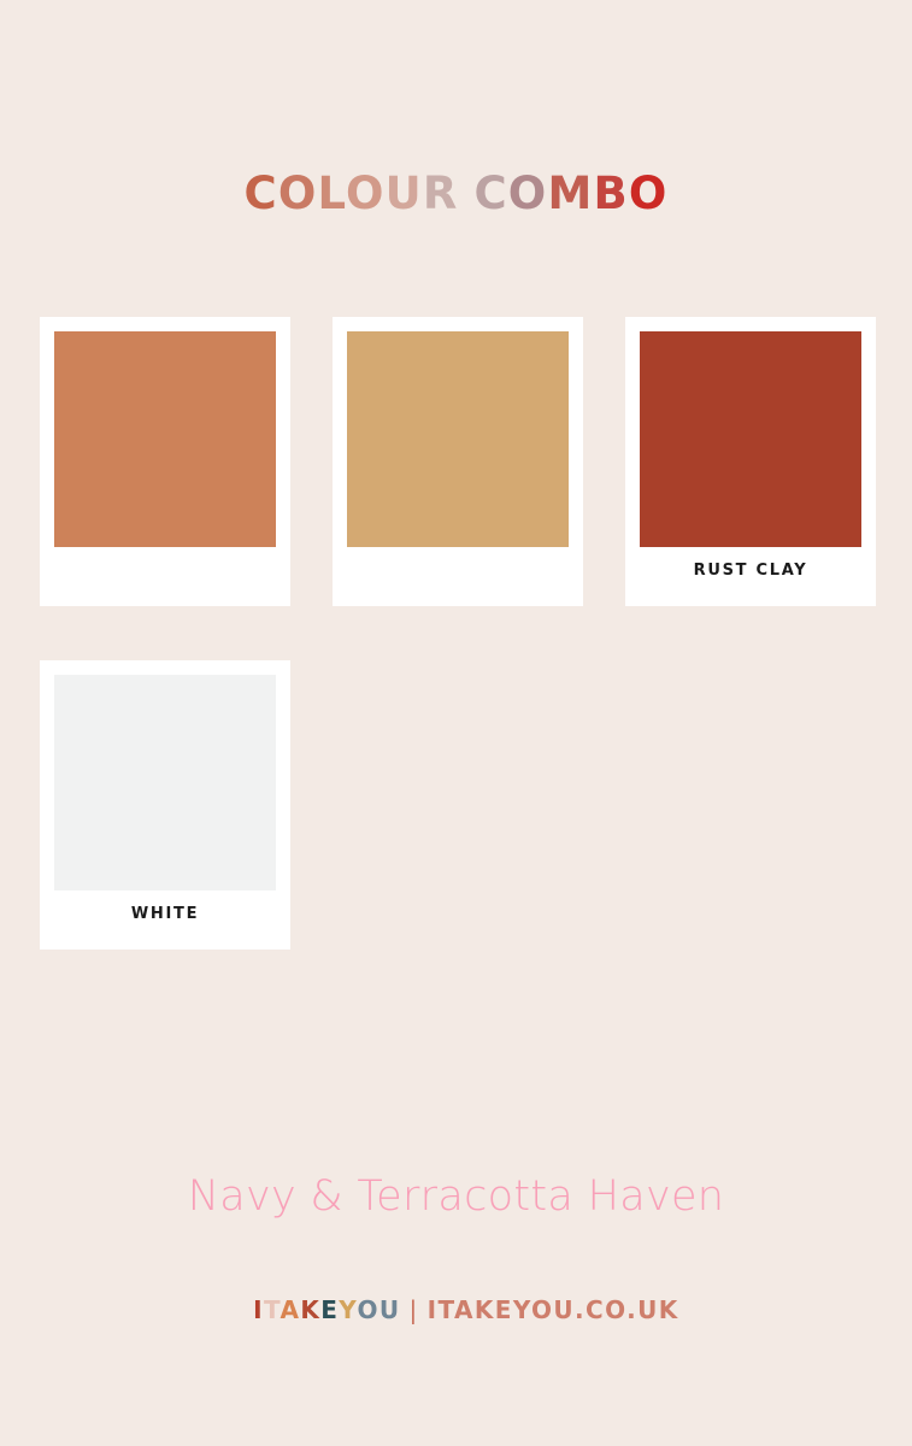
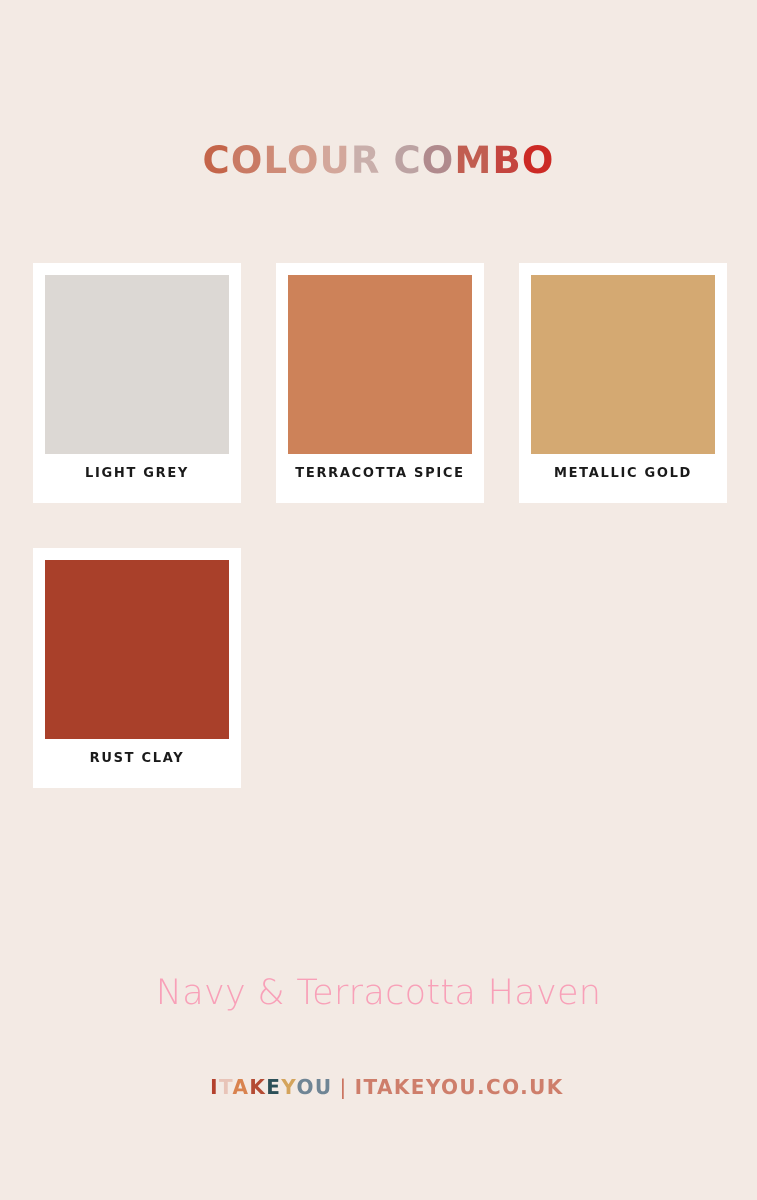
  COLOUR COMBO
+ LIGHT GREY
+ TERRACOTTA SPICE
+ METALLIC GOLD
  RUST CLAY
- WHITE
  Navy & Terracotta Haven
  ITAKEYOU | ITAKEYOU.CO.UK
